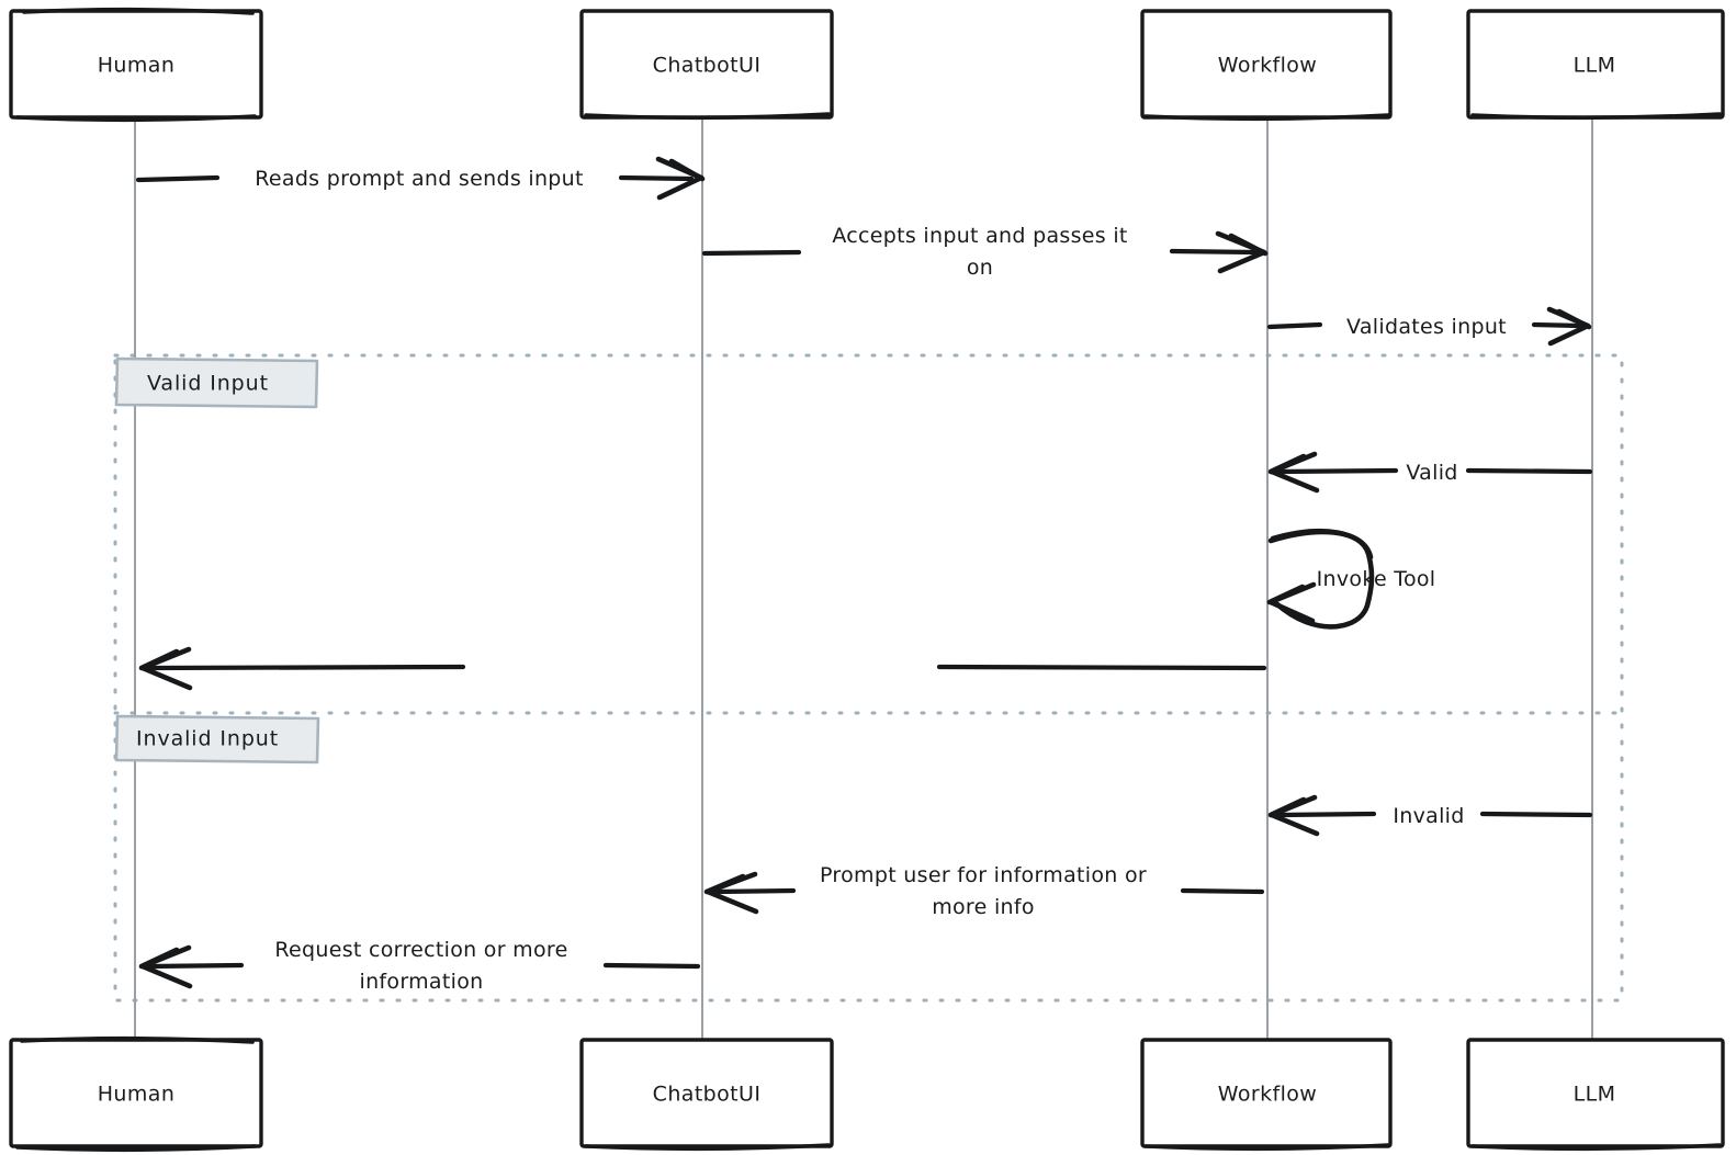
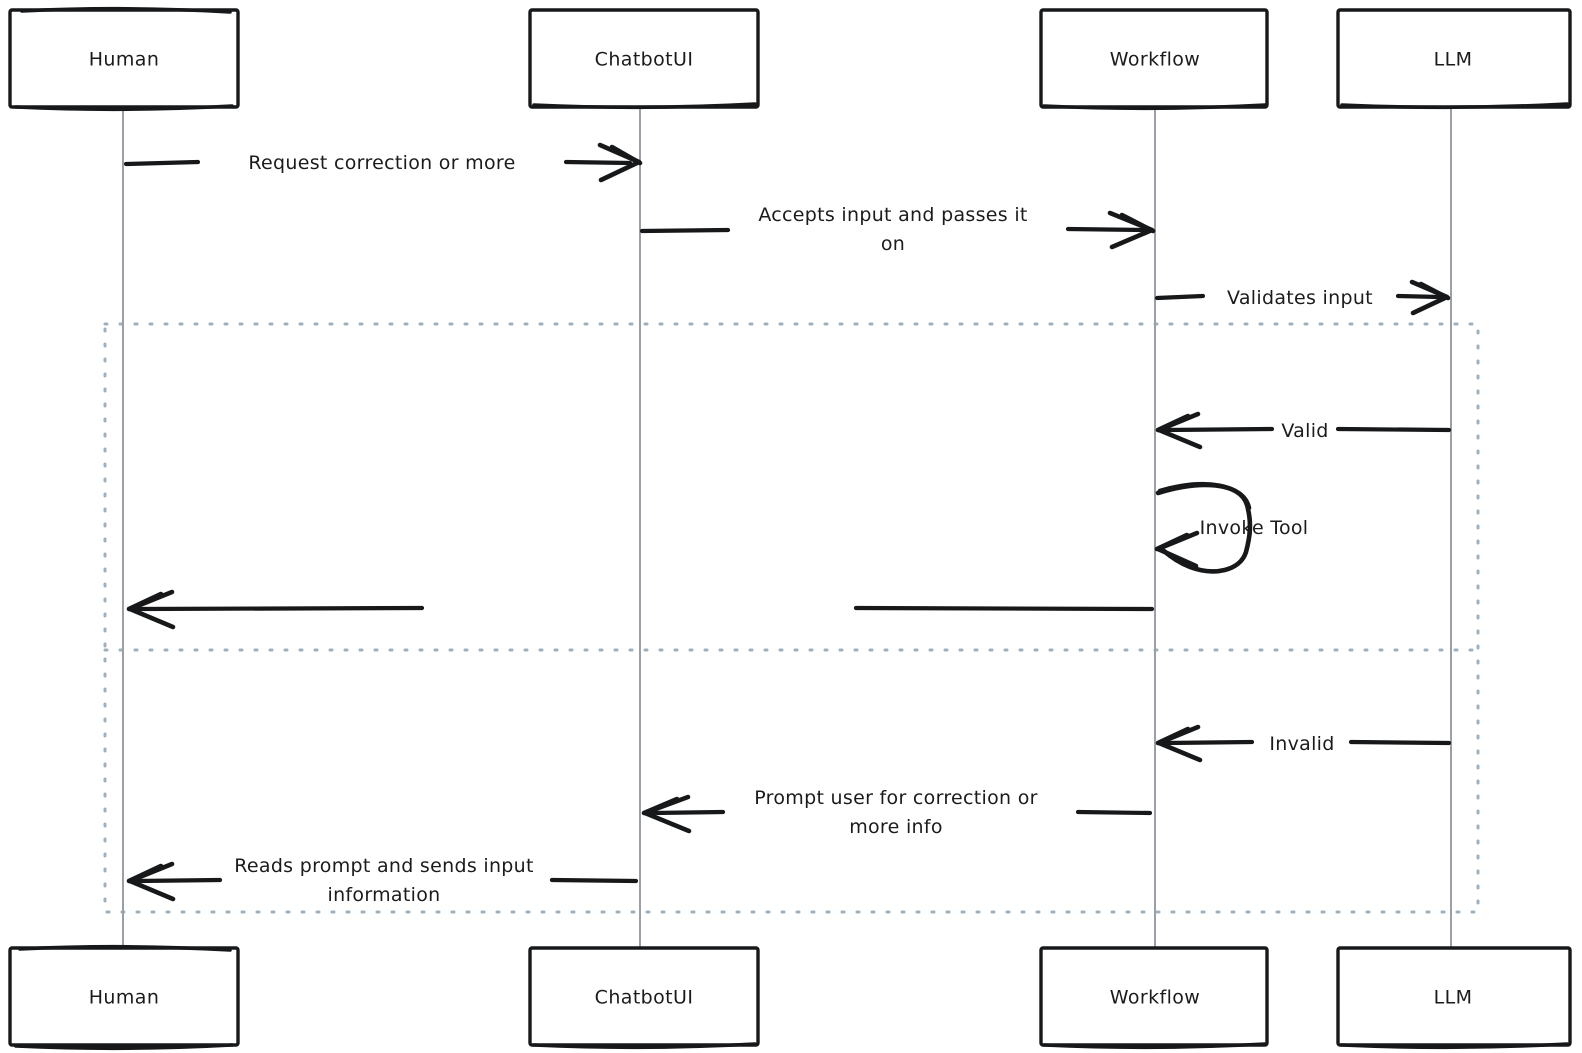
  Human
  ChatbotUI
  Workflow
  LLM
  Human
  ChatbotUI
  Workflow
  LLM
- Reads prompt and sends input
+ Request correction or more
  Accepts input and passes it
  on
  Validates input
- Valid Input
  Valid
  Invoke Tool
- Invalid Input
  Invalid
- Prompt user for information or
+ Prompt user for correction or
  more info
- Request correction or more
+ Reads prompt and sends input
  information
